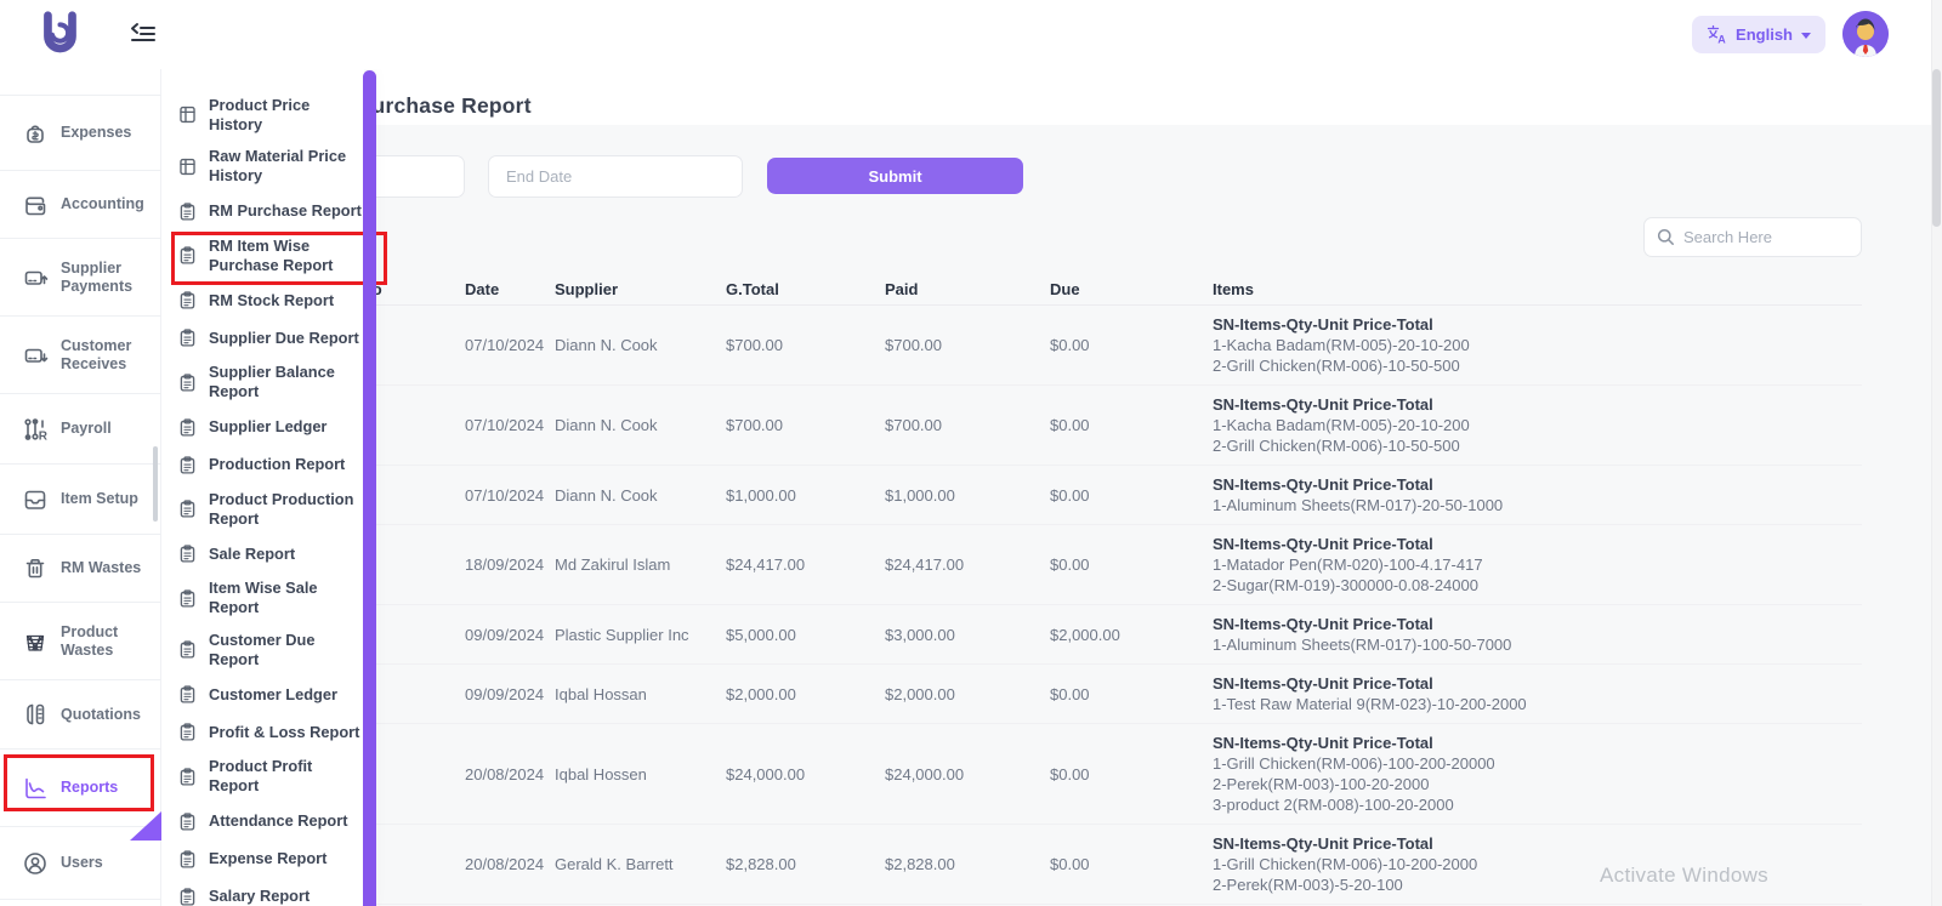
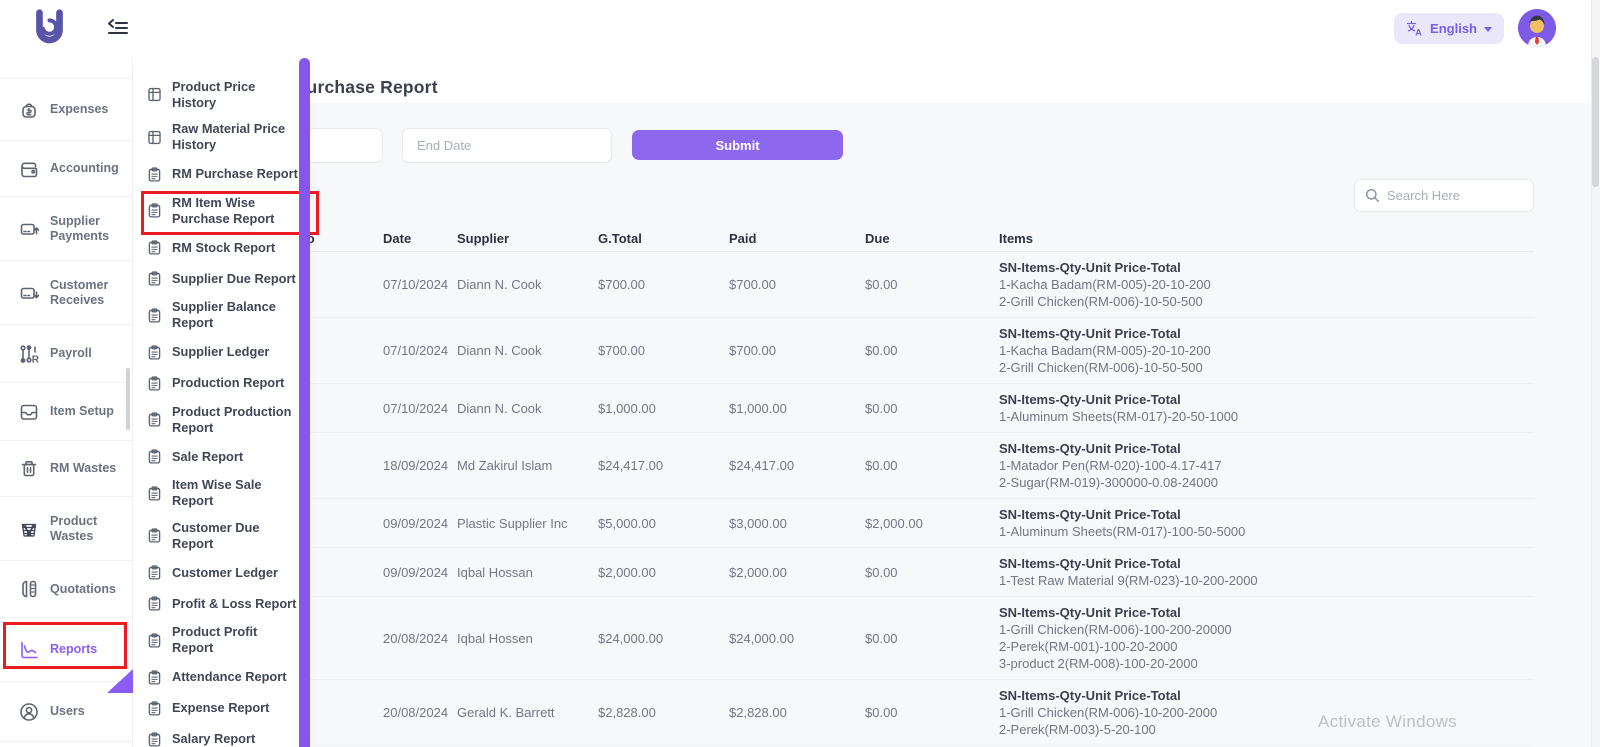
  urchase Report
  End Date
  Submit
  Search Here
  Date
  Supplier
  G.Total
  Paid
  Due
  Items
  07/10/2024
  Diann N. Cook
  $700.00
  $700.00
  $0.00
  SN-Items-Qty-Unit Price-Total
  1-Kacha Badam(RM-005)-20-10-200
  2-Grill Chicken(RM-006)-10-50-500
  07/10/2024
  Diann N. Cook
  $700.00
  $700.00
  $0.00
  SN-Items-Qty-Unit Price-Total
  1-Kacha Badam(RM-005)-20-10-200
  2-Grill Chicken(RM-006)-10-50-500
  07/10/2024
  Diann N. Cook
  $1,000.00
  $1,000.00
  $0.00
  SN-Items-Qty-Unit Price-Total
  1-Aluminum Sheets(RM-017)-20-50-1000
  18/09/2024
  Md Zakirul Islam
  $24,417.00
  $24,417.00
  $0.00
  SN-Items-Qty-Unit Price-Total
  1-Matador Pen(RM-020)-100-4.17-417
  2-Sugar(RM-019)-300000-0.08-24000
  09/09/2024
  Plastic Supplier Inc
  $5,000.00
  $3,000.00
  $2,000.00
  SN-Items-Qty-Unit Price-Total
- 1-Aluminum Sheets(RM-017)-100-50-7000
+ 1-Aluminum Sheets(RM-017)-100-50-5000
  09/09/2024
  Iqbal Hossan
  $2,000.00
  $2,000.00
  $0.00
  SN-Items-Qty-Unit Price-Total
  1-Test Raw Material 9(RM-023)-10-200-2000
  20/08/2024
  Iqbal Hossen
  $24,000.00
  $24,000.00
  $0.00
  SN-Items-Qty-Unit Price-Total
  1-Grill Chicken(RM-006)-100-200-20000
- 2-Perek(RM-003)-100-20-2000
+ 2-Perek(RM-001)-100-20-2000
  3-product 2(RM-008)-100-20-2000
  20/08/2024
  Gerald K. Barrett
  $2,828.00
  $2,828.00
  $0.00
  SN-Items-Qty-Unit Price-Total
  1-Grill Chicken(RM-006)-10-200-2000
  2-Perek(RM-003)-5-20-100
  Expenses
  Accounting
  Supplier Payments
  Customer Receives
  R
  Payroll
  Item Setup
  RM Wastes
  Product Wastes
  Quotations
  Reports
  Users
  Product Price History
  Raw Material Price History
  RM Purchase Report
  RM Item Wise Purchase Report
  RM Stock Report
  Supplier Due Report
  Supplier Balance Report
  Supplier Ledger
  Production Report
  Product Production Report
  Sale Report
  Item Wise Sale Report
  Customer Due Report
  Customer Ledger
  Profit & Loss Report
  Product Profit Report
  Attendance Report
  Expense Report
  Salary Report
  A
  English
  Activate Windows
